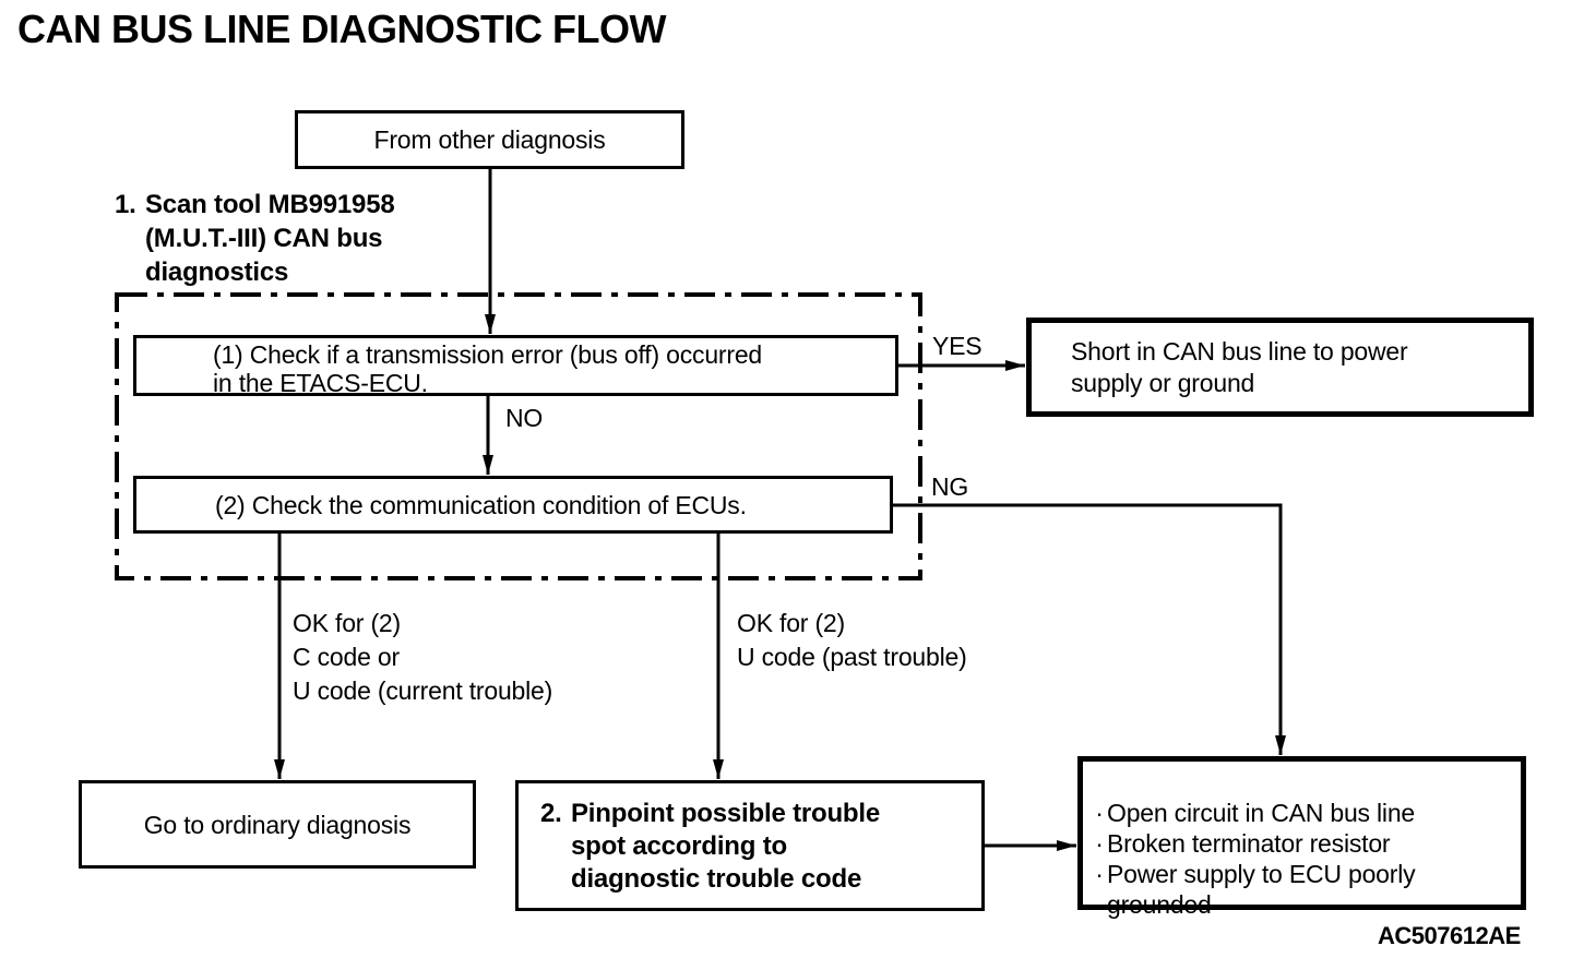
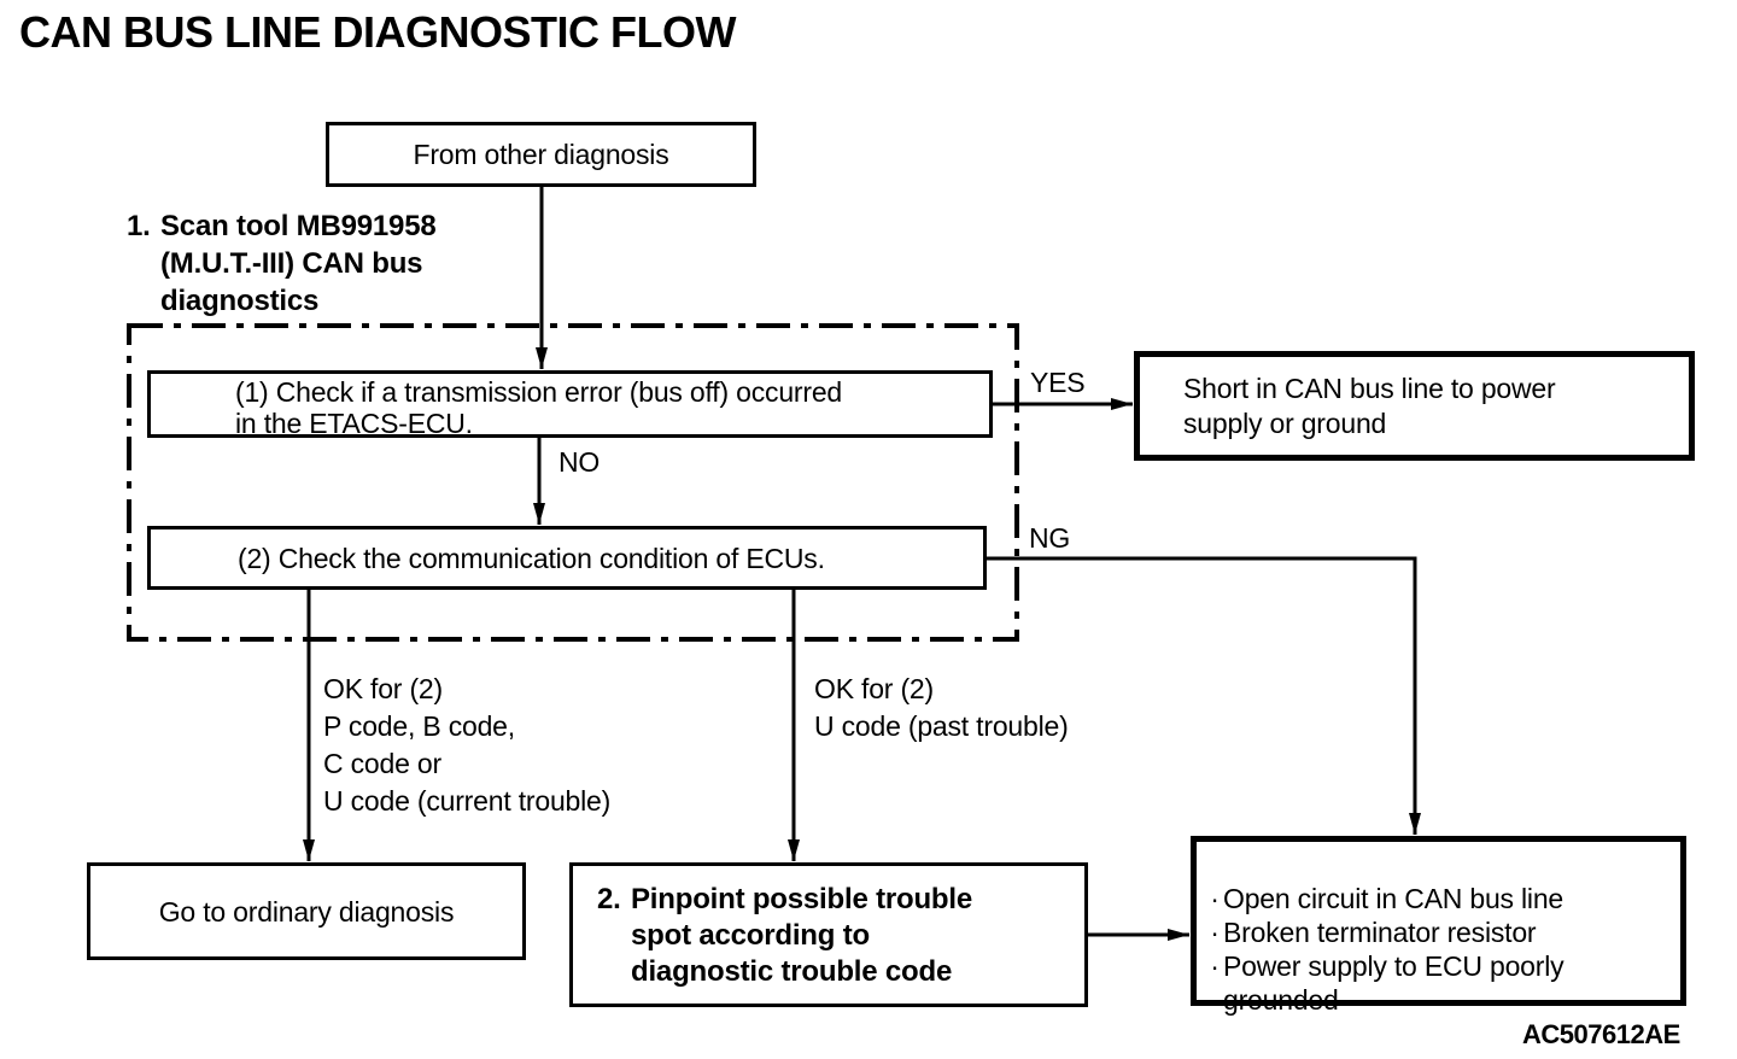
  CAN BUS LINE DIAGNOSTIC FLOW
  From other diagnosis
  1.
  Scan tool MB991958
  (M.U.T.-III) CAN bus
  diagnostics
  (1) Check if a transmission error (bus off) occurred
  in the ETACS-ECU.
  (2) Check the communication condition of ECUs.
  Short in CAN bus line to power
  supply or ground
  Go to ordinary diagnosis
  2.
  Pinpoint possible trouble
  spot according to
  diagnostic trouble code
  ·
  Open circuit in CAN bus line
  ·
  Broken terminator resistor
  ·
  Power supply to ECU poorly grounded
  NO
  YES
  NG
  OK for (2)
+ P code, B code,
  C code or
  U code (current trouble)
  OK for (2)
  U code (past trouble)
  AC507612AE
